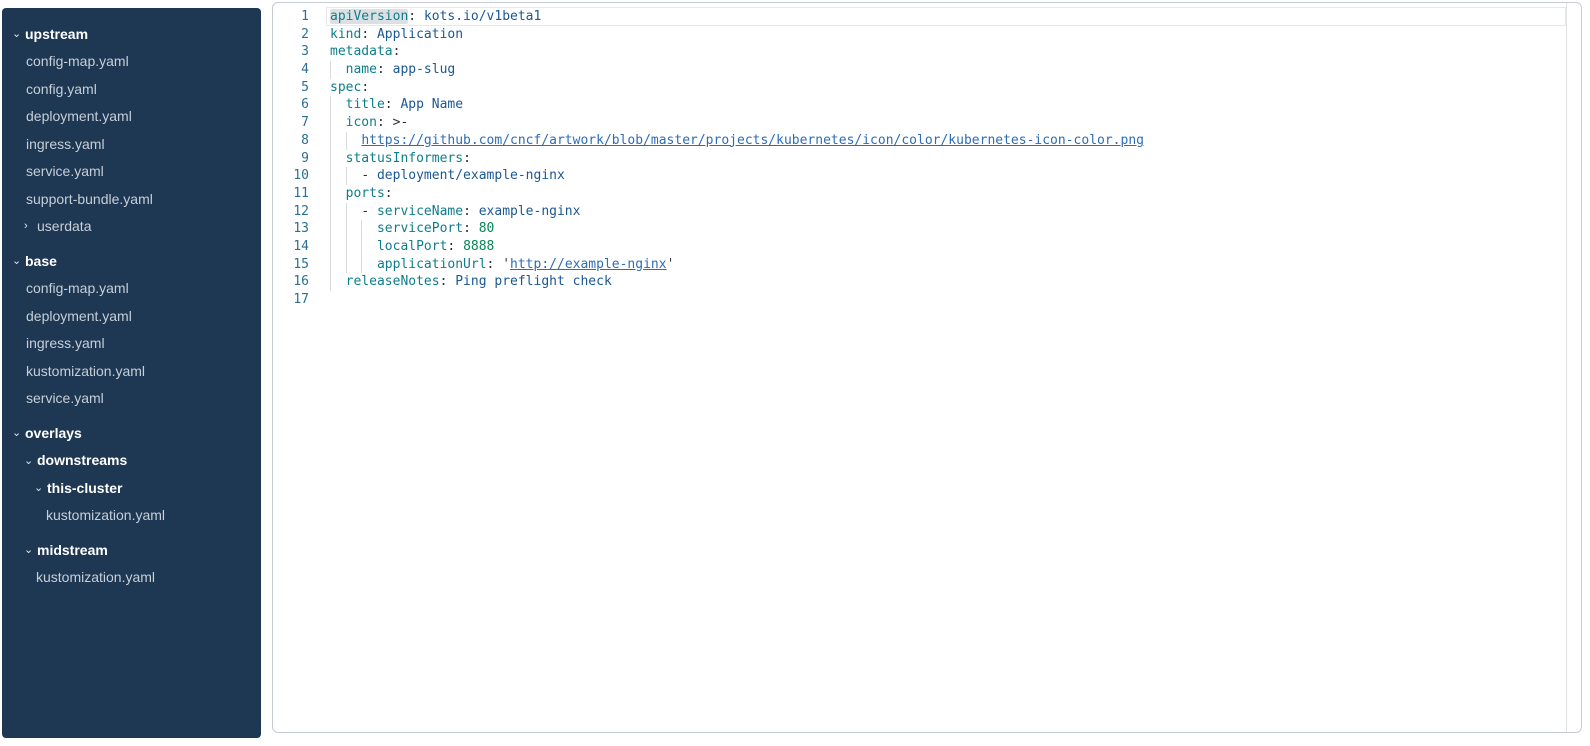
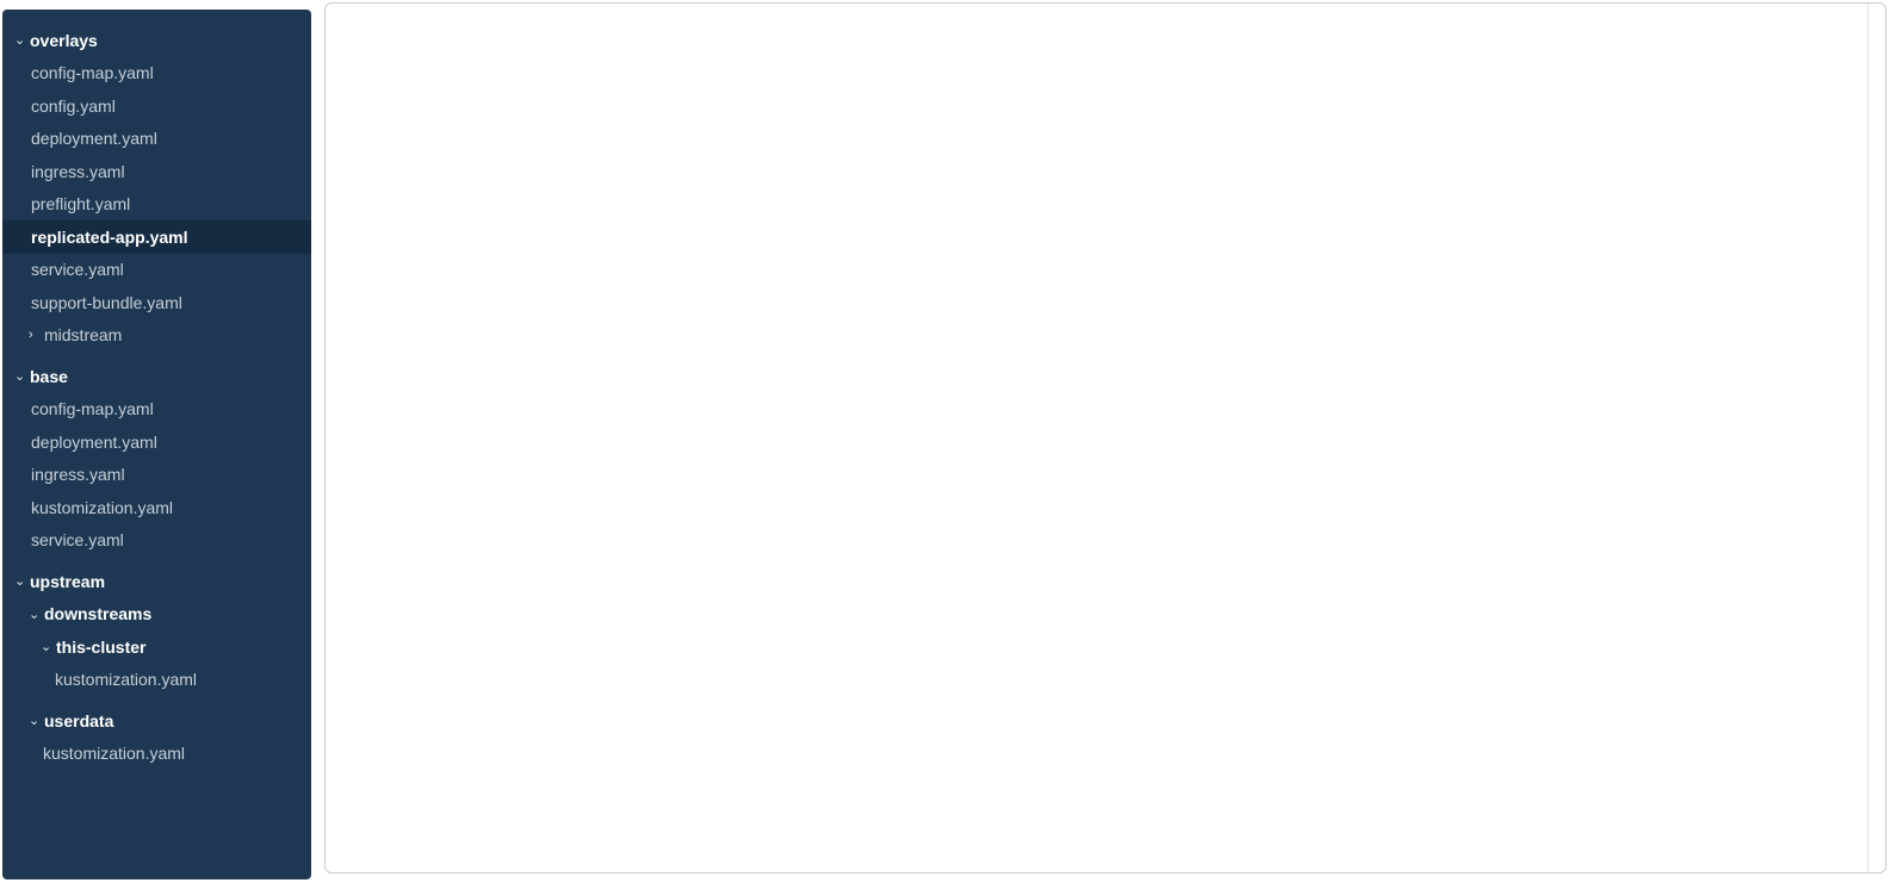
  ⌄
- upstream
+ overlays
  config-map.yaml
  config.yaml
  deployment.yaml
  ingress.yaml
+ preflight.yaml
+ replicated-app.yaml
  service.yaml
  support-bundle.yaml
  ›
- userdata
+ midstream
  ⌄
  base
  config-map.yaml
  deployment.yaml
  ingress.yaml
  kustomization.yaml
  service.yaml
  ⌄
- overlays
+ upstream
  ⌄
  downstreams
  ⌄
  this-cluster
  kustomization.yaml
  ⌄
- midstream
+ userdata
  kustomization.yaml
- 1
- apiVersion: kots.io/v1beta1
- 2
- kind: Application
- 3
- metadata:
- 4
- name: app-slug
- 5
- spec:
- 6
- title: App Name
- 7
- icon: >-
- 8
- https://github.com/cncf/artwork/blob/master/projects/kubernetes/icon/color/kubernetes-icon-color.png
- 9
- statusInformers:
- 10
- - deployment/example-nginx
- 11
- ports:
- 12
- - serviceName: example-nginx
- 13
- servicePort: 80
- 14
- localPort: 8888
- 15
- applicationUrl: 'http://example-nginx'
- 16
- releaseNotes: Ping preflight check
- 17
